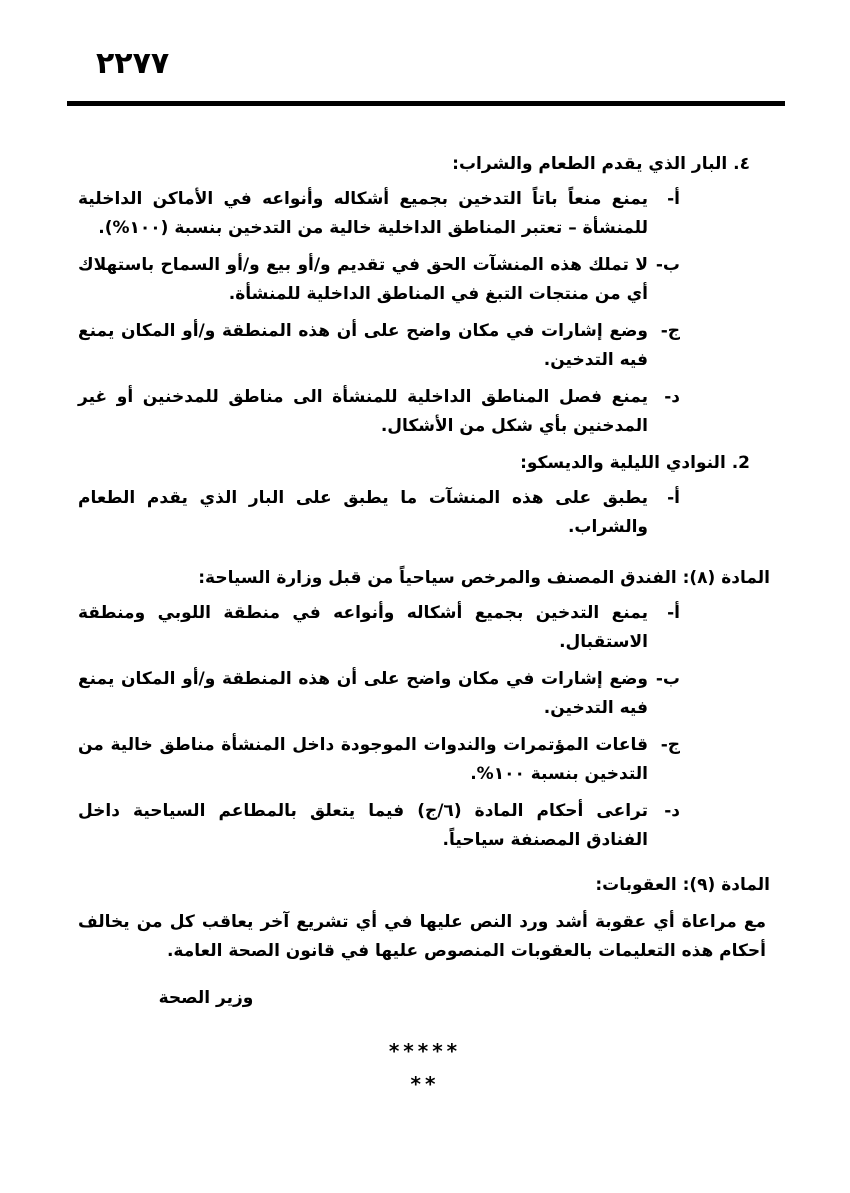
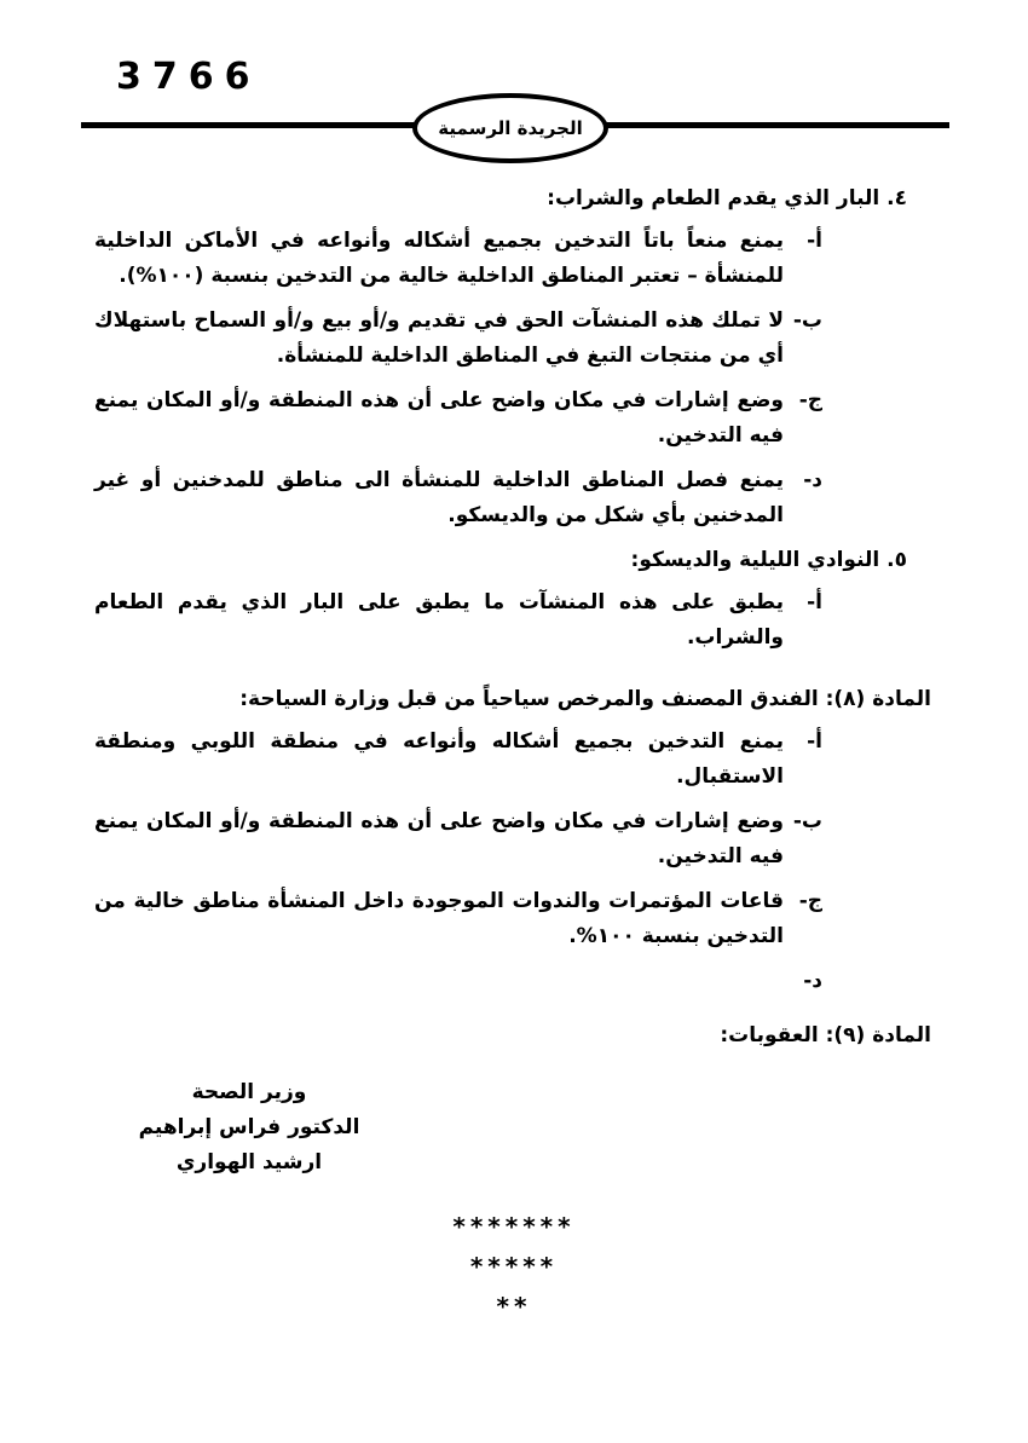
- ٢٢٧٧
+ 3766
+ الجريدة الرسمية
  ٤. البار الذي يقدم الطعام والشراب:
  أ-
  يمنع منعاً باتاً التدخين بجميع أشكاله وأنواعه في الأماكن الداخلية للمنشأة – تعتبر المناطق الداخلية خالية من التدخين بنسبة (١٠٠%).
  ب-
  لا تملك هذه المنشآت الحق في تقديم و/أو بيع و/أو السماح باستهلاك أي من منتجات التبغ في المناطق الداخلية للمنشأة.
  ج-
  وضع إشارات في مكان واضح على أن هذه المنطقة و/أو المكان يمنع فيه التدخين.
  د-
- يمنع فصل المناطق الداخلية للمنشأة الى مناطق للمدخنين أو غير المدخنين بأي شكل من الأشكال.
+ يمنع فصل المناطق الداخلية للمنشأة الى مناطق للمدخنين أو غير المدخنين بأي شكل من والديسكو.
- 2. النوادي الليلية والديسكو:
+ ٥. النوادي الليلية والديسكو:
  أ-
  يطبق على هذه المنشآت ما يطبق على البار الذي يقدم الطعام والشراب.
  المادة (٨): الفندق المصنف والمرخص سياحياً من قبل وزارة السياحة:
  أ-
  يمنع التدخين بجميع أشكاله وأنواعه في منطقة اللوبي ومنطقة الاستقبال.
  ب-
  وضع إشارات في مكان واضح على أن هذه المنطقة و/أو المكان يمنع فيه التدخين.
  ج-
  قاعات المؤتمرات والندوات الموجودة داخل المنشأة مناطق خالية من التدخين بنسبة ١٠٠%.
  د-
- تراعى أحكام المادة (٦/ج) فيما يتعلق بالمطاعم السياحية داخل الفنادق المصنفة سياحياً.
  المادة (٩): العقوبات:
- مع مراعاة أي عقوبة أشد ورد النص عليها في أي تشريع آخر يعاقب كل من يخالف أحكام هذه التعليمات بالعقوبات المنصوص عليها في قانون الصحة العامة.
  وزير الصحة
+ الدكتور فراس إبراهيم ارشيد الهواري
+ *******
  *****
  **
